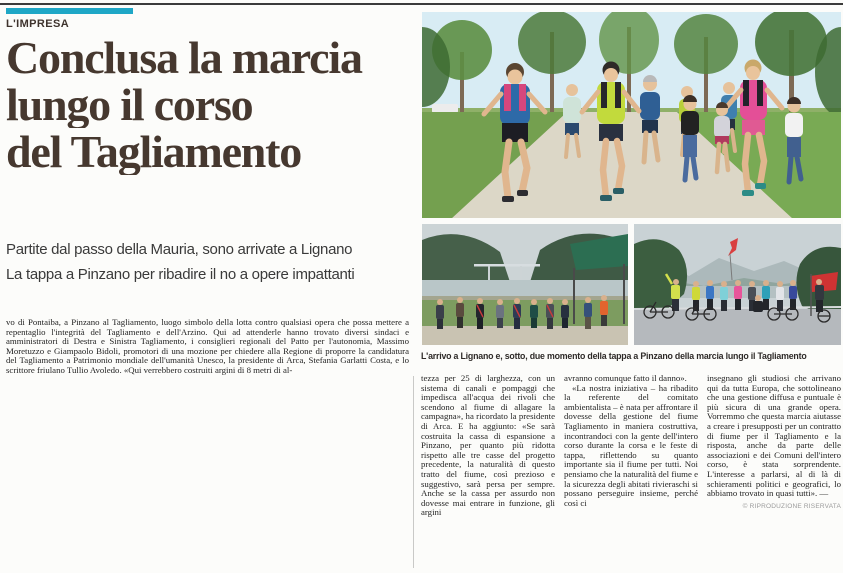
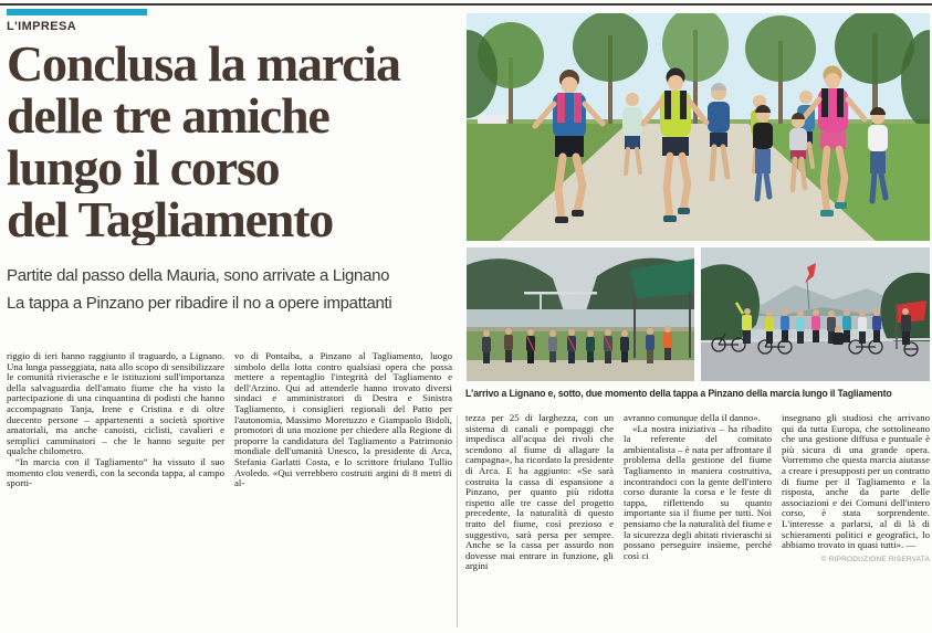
  L'IMPRESA
  Conclusa la marcia
+ delle tre amiche
  lungo il corso
  del Tagliamento
  Partite dal passo della Mauria, sono arrivate a Lignano
  La tappa a Pinzano per ribadire il no a opere impattanti
  L'arrivo a Lignano e, sotto, due momento della tappa a Pinzano della marcia lungo il Tagliamento
+ riggio di ieri hanno raggiunto il traguardo, a Lignano. Una lunga passeggiata, nata allo scopo di sensibilizzare le comunità rivierasche e le istituzioni sull'importanza della salvaguardia dell'amato fiume che ha visto la partecipazione di una cinquantina di podisti che hanno accompagnato Tanja, Irene e Cristina e di oltre duecento persone – appartenenti a società sportive amatoriali, ma anche canoisti, ciclisti, cavalieri e semplici camminatori – che le hanno seguite per qualche chilometro.
+ “In marcia con il Tagliamento” ha vissuto il suo momento clou venerdì, con la seconda tappa, al campo sporti-
  vo di Pontaiba, a Pinzano al Tagliamento, luogo simbolo della lotta contro qualsiasi opera che possa mettere a repentaglio l'integrità del Tagliamento e dell'Arzino. Qui ad attenderle hanno trovato diversi sindaci e amministratori di Destra e Sinistra Tagliamento, i consiglieri regionali del Patto per l'autonomia, Massimo Moretuzzo e Giampaolo Bidoli, promotori di una mozione per chiedere alla Regione di proporre la candidatura del Tagliamento a Patrimonio mondiale dell'umanità Unesco, la presidente di Arca, Stefania Garlatti Costa, e lo scrittore friulano Tullio Avoledo. «Qui verrebbero costruiti argini di 8 metri di al-
  tezza per 25 di larghezza, con un sistema di canali e pompaggi che impedisca all'acqua dei rivoli che scendono al fiume di allagare la campagna», ha ricordato la presidente di Arca. E ha aggiunto: «Se sarà costruita la cassa di espansione a Pinzano, per quanto più ridotta rispetto alle tre casse del progetto precedente, la naturalità di questo tratto del fiume, così prezioso e suggestivo, sarà persa per sempre. Anche se la cassa per assurdo non dovesse mai entrare in funzione, gli argini
- avranno comunque fatto il danno».
+ avranno comunque della il danno».
- «La nostra iniziativa – ha ribadito la referente del comitato ambientalista – è nata per affrontare il dovesse della gestione del fiume Tagliamento in maniera costruttiva, incontrandoci con la gente dell'intero corso durante la corsa e le feste di tappa, riflettendo su quanto importante sia il fiume per tutti. Noi pensiamo che la naturalità del fiume e la sicurezza degli abitati rivieraschi si possano perseguire insieme, perché così ci
+ «La nostra iniziativa – ha ribadito la referente del comitato ambientalista – è nata per affrontare il problema della gestione del fiume Tagliamento in maniera costruttiva, incontrandoci con la gente dell'intero corso durante la corsa e le feste di tappa, riflettendo su quanto importante sia il fiume per tutti. Noi pensiamo che la naturalità del fiume e la sicurezza degli abitati rivieraschi si possano perseguire insieme, perché così ci
  insegnano gli studiosi che arrivano qui da tutta Europa, che sottolineano che una gestione diffusa e puntuale è più sicura di una grande opera. Vorremmo che questa marcia aiutasse a creare i presupposti per un contratto di fiume per il Tagliamento e la risposta, anche da parte delle associazioni e dei Comuni dell'intero corso, è stata sorprendente. L'interesse a parlarsi, al di là di schieramenti politici e geografici, lo abbiamo trovato in quasi tutti». —
